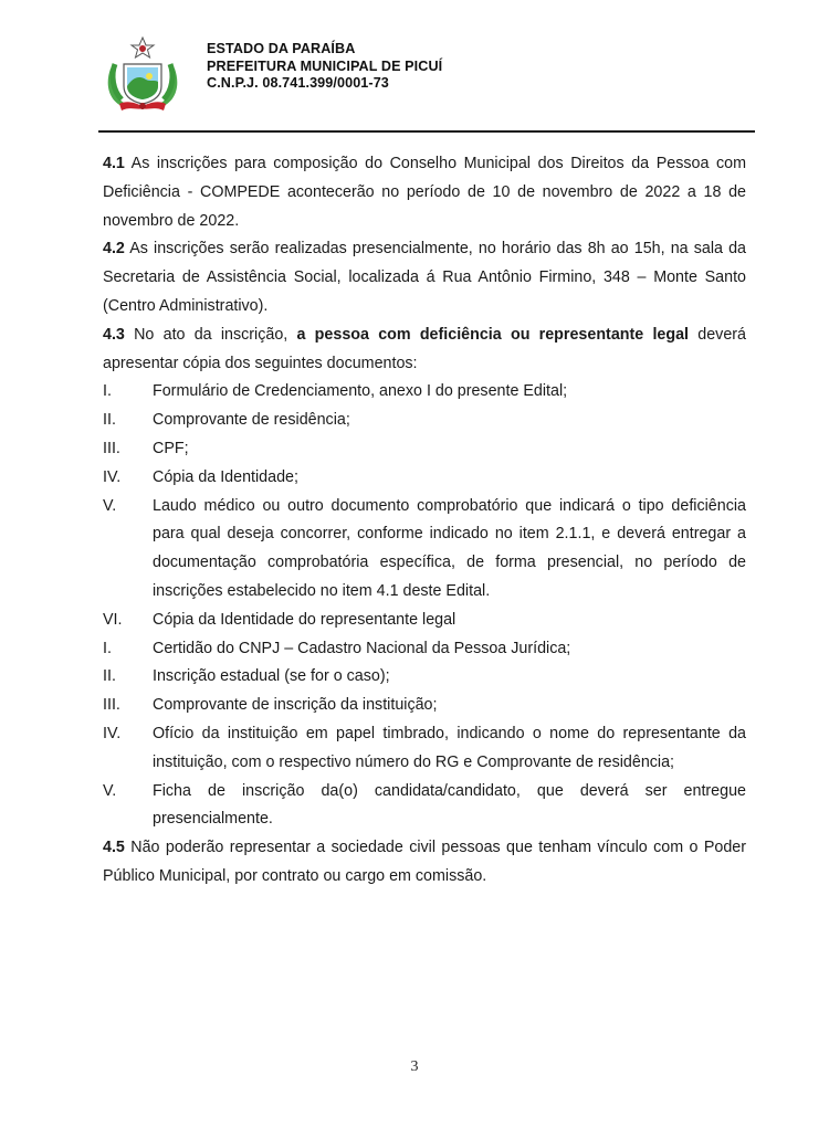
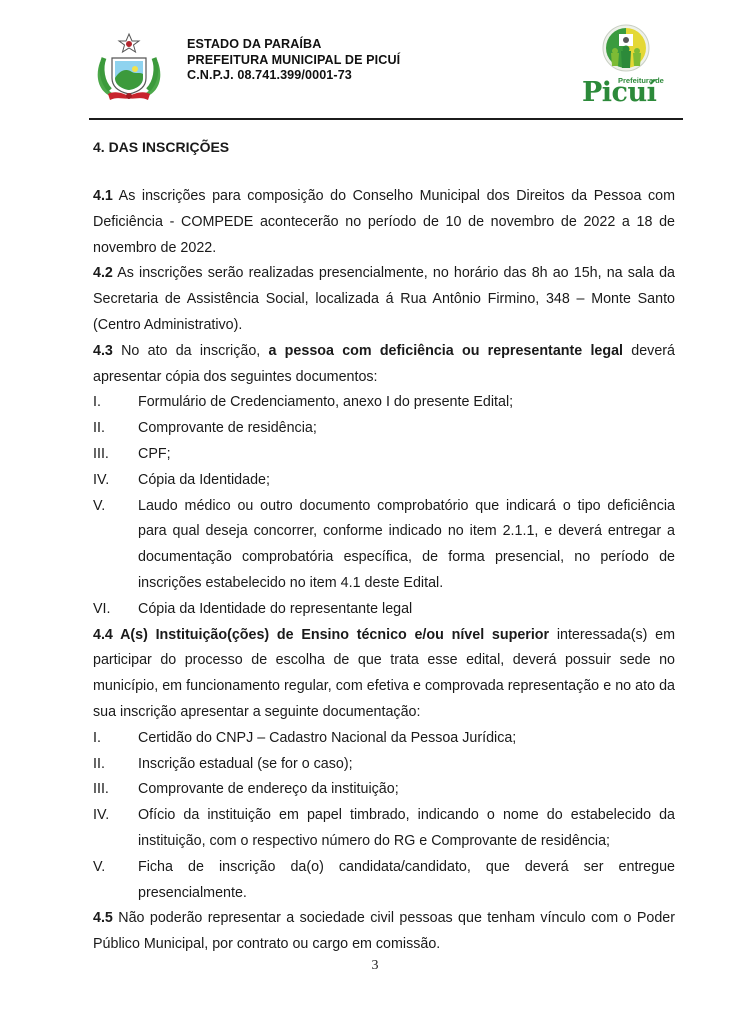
  ESTADO DA PARAÍBA
  PREFEITURA MUNICIPAL DE PICUÍ
  C.N.P.J. 08.741.399/0001-73
+ Prefeitura de
+ Picuí
+ 4. DAS INSCRIÇÕES
  4.1 As inscrições para composição do Conselho Municipal dos Direitos da Pessoa com Deficiência - COMPEDE acontecerão no período de 10 de novembro de 2022 a 18 de novembro de 2022.
  4.2 As inscrições serão realizadas presencialmente, no horário das 8h ao 15h, na sala da Secretaria de Assistência Social, localizada á Rua Antônio Firmino, 348 – Monte Santo (Centro Administrativo).
  4.3 No ato da inscrição, a pessoa com deficiência ou representante legal deverá apresentar cópia dos seguintes documentos:
  I.
  Formulário de Credenciamento, anexo I do presente Edital;
  II.
  Comprovante de residência;
  III.
  CPF;
  IV.
  Cópia da Identidade;
  V.
  Laudo médico ou outro documento comprobatório que indicará o tipo deficiência para qual deseja concorrer, conforme indicado no item 2.1.1, e deverá entregar a documentação comprobatória específica, de forma presencial, no período de inscrições estabelecido no item 4.1 deste Edital.
  VI.
  Cópia da Identidade do representante legal
+ 4.4 A(s) Instituição(ções) de Ensino técnico e/ou nível superior interessada(s) em participar do processo de escolha de que trata esse edital, deverá possuir sede no município, em funcionamento regular, com efetiva e comprovada representação e no ato da sua inscrição apresentar a seguinte documentação:
  I.
  Certidão do CNPJ – Cadastro Nacional da Pessoa Jurídica;
  II.
  Inscrição estadual (se for o caso);
  III.
- Comprovante de inscrição da instituição;
+ Comprovante de endereço da instituição;
  IV.
- Ofício da instituição em papel timbrado, indicando o nome do representante da instituição, com o respectivo número do RG e Comprovante de residência;
+ Ofício da instituição em papel timbrado, indicando o nome do estabelecido da instituição, com o respectivo número do RG e Comprovante de residência;
  V.
  Ficha de inscrição da(o) candidata/candidato, que deverá ser entregue presencialmente.
  4.5 Não poderão representar a sociedade civil pessoas que tenham vínculo com o Poder Público Municipal, por contrato ou cargo em comissão.
  3
